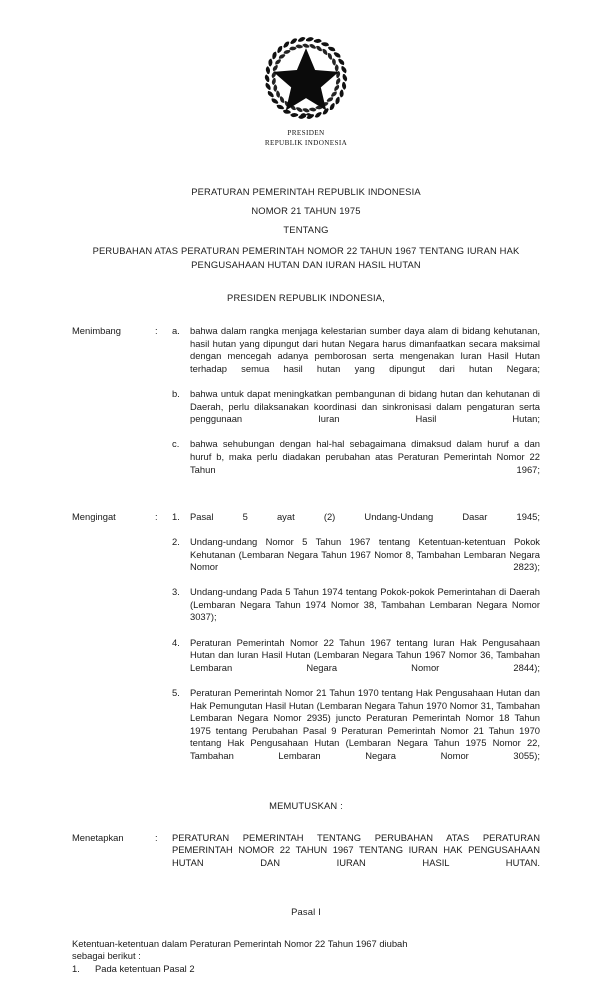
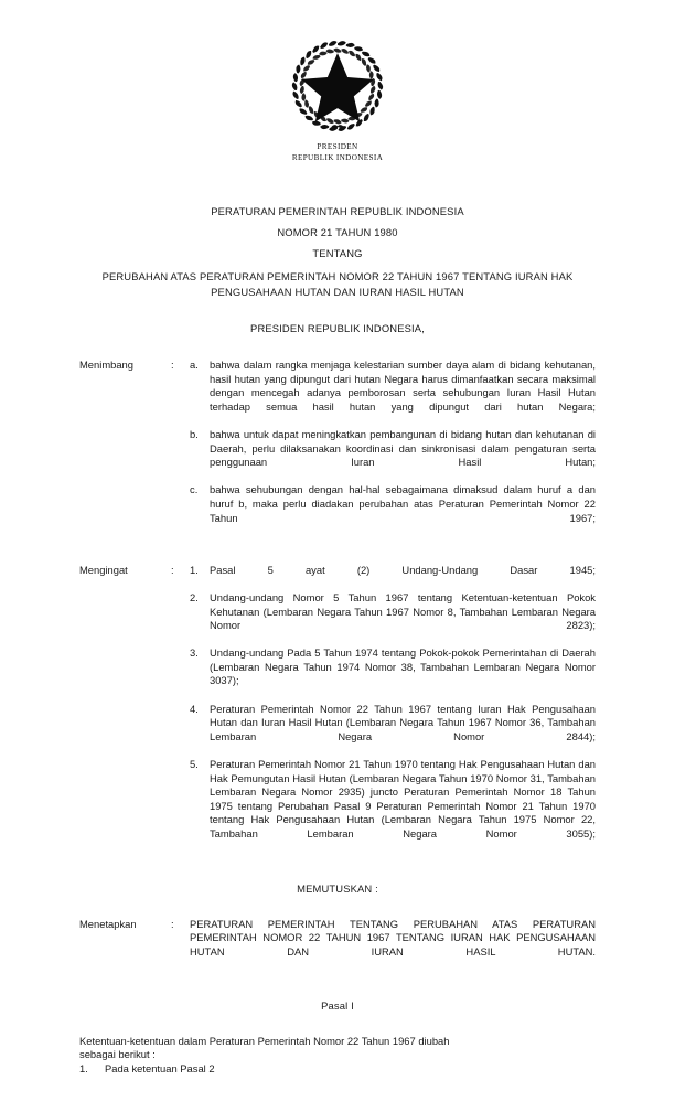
  PRESIDEN
  REPUBLIK INDONESIA
  PERATURAN PEMERINTAH REPUBLIK INDONESIA
- NOMOR 21 TAHUN 1975
+ NOMOR 21 TAHUN 1980
  TENTANG
  PERUBAHAN ATAS PERATURAN PEMERINTAH NOMOR 22 TAHUN 1967 TENTANG IURAN HAK PENGUSAHAAN HUTAN DAN IURAN HASIL HUTAN
  PRESIDEN REPUBLIK INDONESIA,
  Menimbang
  :
  a.
- bahwa dalam rangka menjaga kelestarian sumber daya alam di bidang kehutanan, hasil hutan yang dipungut dari hutan Negara harus dimanfaatkan secara maksimal dengan mencegah adanya pemborosan serta mengenakan Iuran Hasil Hutan terhadap semua hasil hutan yang dipungut dari hutan Negara;
+ bahwa dalam rangka menjaga kelestarian sumber daya alam di bidang kehutanan, hasil hutan yang dipungut dari hutan Negara harus dimanfaatkan secara maksimal dengan mencegah adanya pemborosan serta sehubungan Iuran Hasil Hutan terhadap semua hasil hutan yang dipungut dari hutan Negara;
  b.
  bahwa untuk dapat meningkatkan pembangunan di bidang hutan dan kehutanan di Daerah, perlu dilaksanakan koordinasi dan sinkronisasi dalam pengaturan serta penggunaan Iuran Hasil Hutan;
  c.
  bahwa sehubungan dengan hal-hal sebagaimana dimaksud dalam huruf a dan huruf b, maka perlu diadakan perubahan atas Peraturan Pemerintah Nomor 22 Tahun 1967;
  Mengingat
  :
  1.
  Pasal 5 ayat (2) Undang-Undang Dasar 1945;
  2.
  Undang-undang Nomor 5 Tahun 1967 tentang Ketentuan-ketentuan Pokok Kehutanan (Lembaran Negara Tahun 1967 Nomor 8, Tambahan Lembaran Negara Nomor 2823);
  3.
  Undang-undang Pada 5 Tahun 1974 tentang Pokok-pokok Pemerintahan di Daerah (Lembaran Negara Tahun 1974 Nomor 38, Tambahan Lembaran Negara Nomor 3037);
  4.
  Peraturan Pemerintah Nomor 22 Tahun 1967 tentang Iuran Hak Pengusahaan Hutan dan Iuran Hasil Hutan (Lembaran Negara Tahun 1967 Nomor 36, Tambahan Lembaran Negara Nomor 2844);
  5.
  Peraturan Pemerintah Nomor 21 Tahun 1970 tentang Hak Pengusahaan Hutan dan Hak Pemungutan Hasil Hutan (Lembaran Negara Tahun 1970 Nomor 31, Tambahan Lembaran Negara Nomor 2935) juncto Peraturan Pemerintah Nomor 18 Tahun 1975 tentang Perubahan Pasal 9 Peraturan Pemerintah Nomor 21 Tahun 1970 tentang Hak Pengusahaan Hutan (Lembaran Negara Tahun 1975 Nomor 22, Tambahan Lembaran Negara Nomor 3055);
  MEMUTUSKAN :
  Menetapkan
  :
  PERATURAN PEMERINTAH TENTANG PERUBAHAN ATAS PERATURAN PEMERINTAH NOMOR 22 TAHUN 1967 TENTANG IURAN HAK PENGUSAHAAN HUTAN DAN IURAN HASIL HUTAN.
  Pasal I
  Ketentuan-ketentuan dalam Peraturan Pemerintah Nomor 22 Tahun 1967 diubah
  sebagai berikut :
  1.
  Pada ketentuan Pasal 2
